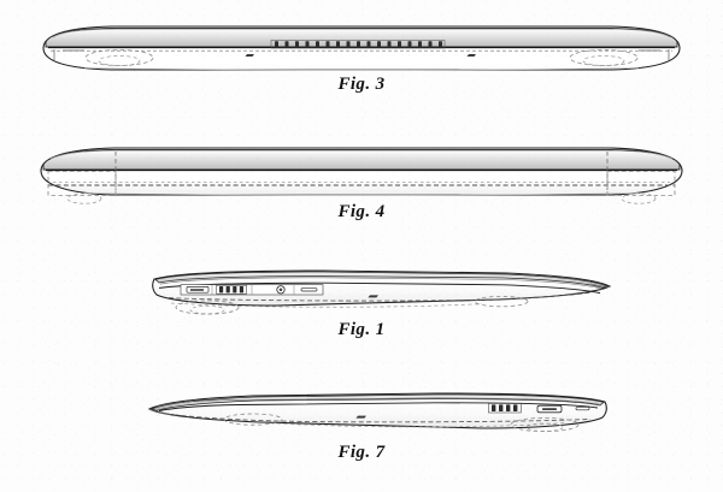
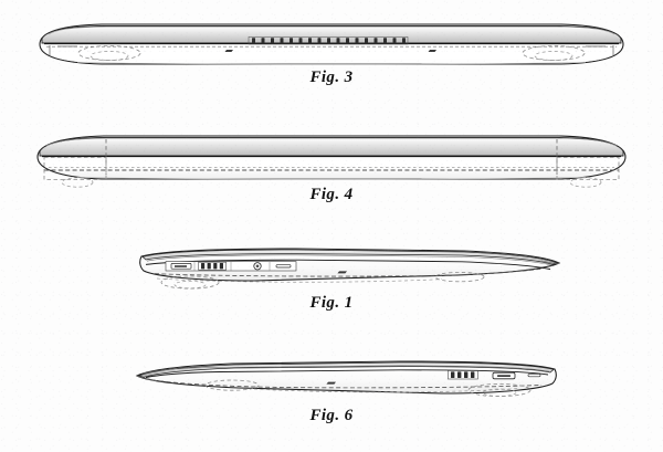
  Fig. 3
  Fig. 4
  Fig. 1
- Fig. 7
+ Fig. 6
